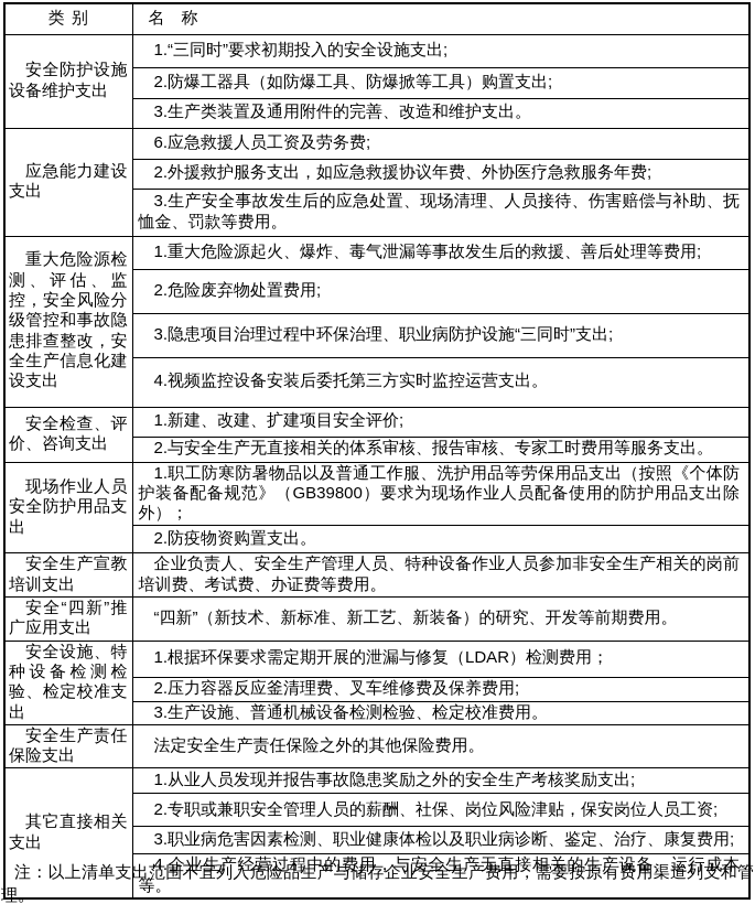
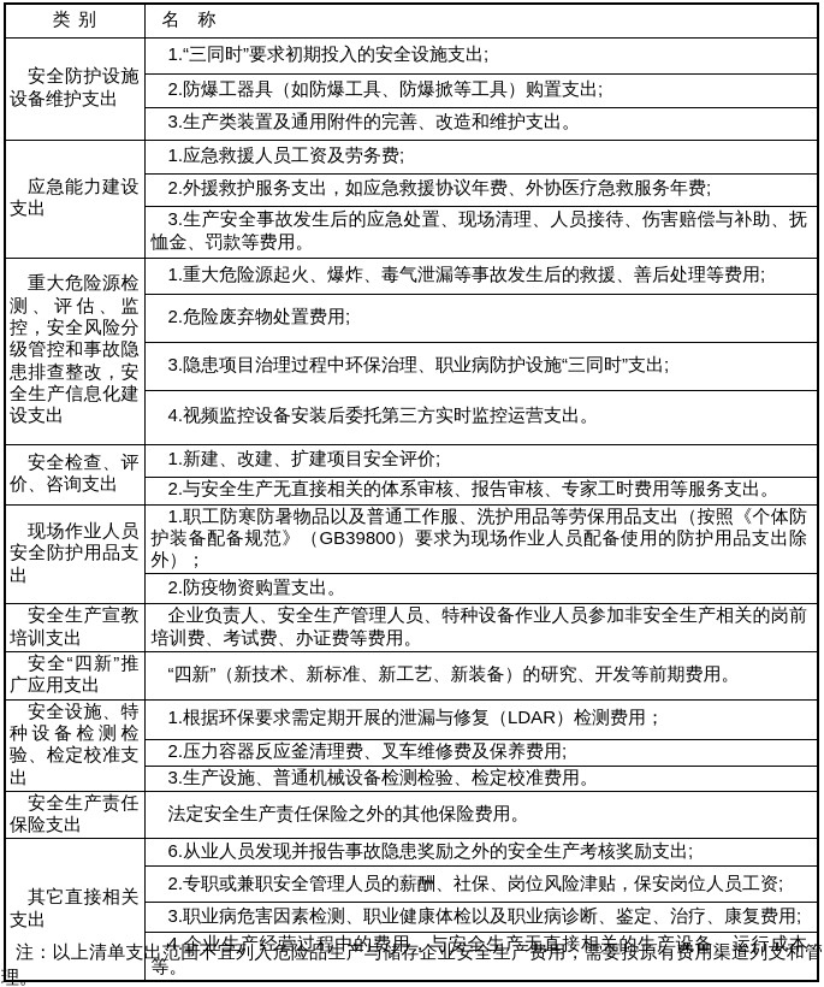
  类 别	名 称
  安全防护设施设备维护支出	1.“三同时”要求初期投入的安全设施支出;
  2.防爆工器具（如防爆工具、防爆掀等工具）购置支出;
  3.生产类装置及通用附件的完善、改造和维护支出。
- 应急能力建设支出	6.应急救援人员工资及劳务费;
+ 应急能力建设支出	1.应急救援人员工资及劳务费;
  2.外援救护服务支出，如应急救援协议年费、外协医疗急救服务年费;
  3.生产安全事故发生后的应急处置、现场清理、人员接待、伤害赔偿与补助、抚恤金、罚款等费用。
  重大危险源检测、评估、监控，安全风险分级管控和事故隐患排查整改，安全生产信息化建设支出	1.重大危险源起火、爆炸、毒气泄漏等事故发生后的救援、善后处理等费用;
  2.危险废弃物处置费用;
  3.隐患项目治理过程中环保治理、职业病防护设施“三同时”支出;
  4.视频监控设备安装后委托第三方实时监控运营支出。
  安全检查、评价、咨询支出	1.新建、改建、扩建项目安全评价;
  2.与安全生产无直接相关的体系审核、报告审核、专家工时费用等服务支出。
  现场作业人员安全防护用品支出	1.职工防寒防暑物品以及普通工作服、洗护用品等劳保用品支出（按照《个体防护装备配备规范》（GB39800）要求为现场作业人员配备使用的防护用品支出除外）；
  2.防疫物资购置支出。
  安全生产宣教培训支出	企业负责人、安全生产管理人员、特种设备作业人员参加非安全生产相关的岗前培训费、考试费、办证费等费用。
  安全“四新”推广应用支出	“四新”（新技术、新标准、新工艺、新装备）的研究、开发等前期费用。
  安全设施、特种设备检测检验、检定校准支出	1.根据环保要求需定期开展的泄漏与修复（LDAR）检测费用；
  2.压力容器反应釜清理费、叉车维修费及保养费用;
  3.生产设施、普通机械设备检测检验、检定校准费用。
  安全生产责任保险支出	法定安全生产责任保险之外的其他保险费用。
- 其它直接相关支出	1.从业人员发现并报告事故隐患奖励之外的安全生产考核奖励支出;
+ 其它直接相关支出	6.从业人员发现并报告事故隐患奖励之外的安全生产考核奖励支出;
  2.专职或兼职安全管理人员的薪酬、社保、岗位风险津贴，保安岗位人员工资;
  3.职业病危害因素检测、职业健康体检以及职业病诊断、鉴定、治疗、康复费用;
  4.企业生产经营过程中的费用，与安全生产无直接相关的生产设备、运行成本等。
  注：以上清单支出范围不宜列入危险品生产与储存企业安全生产费用，需要按原有费用渠道列支和管理。
